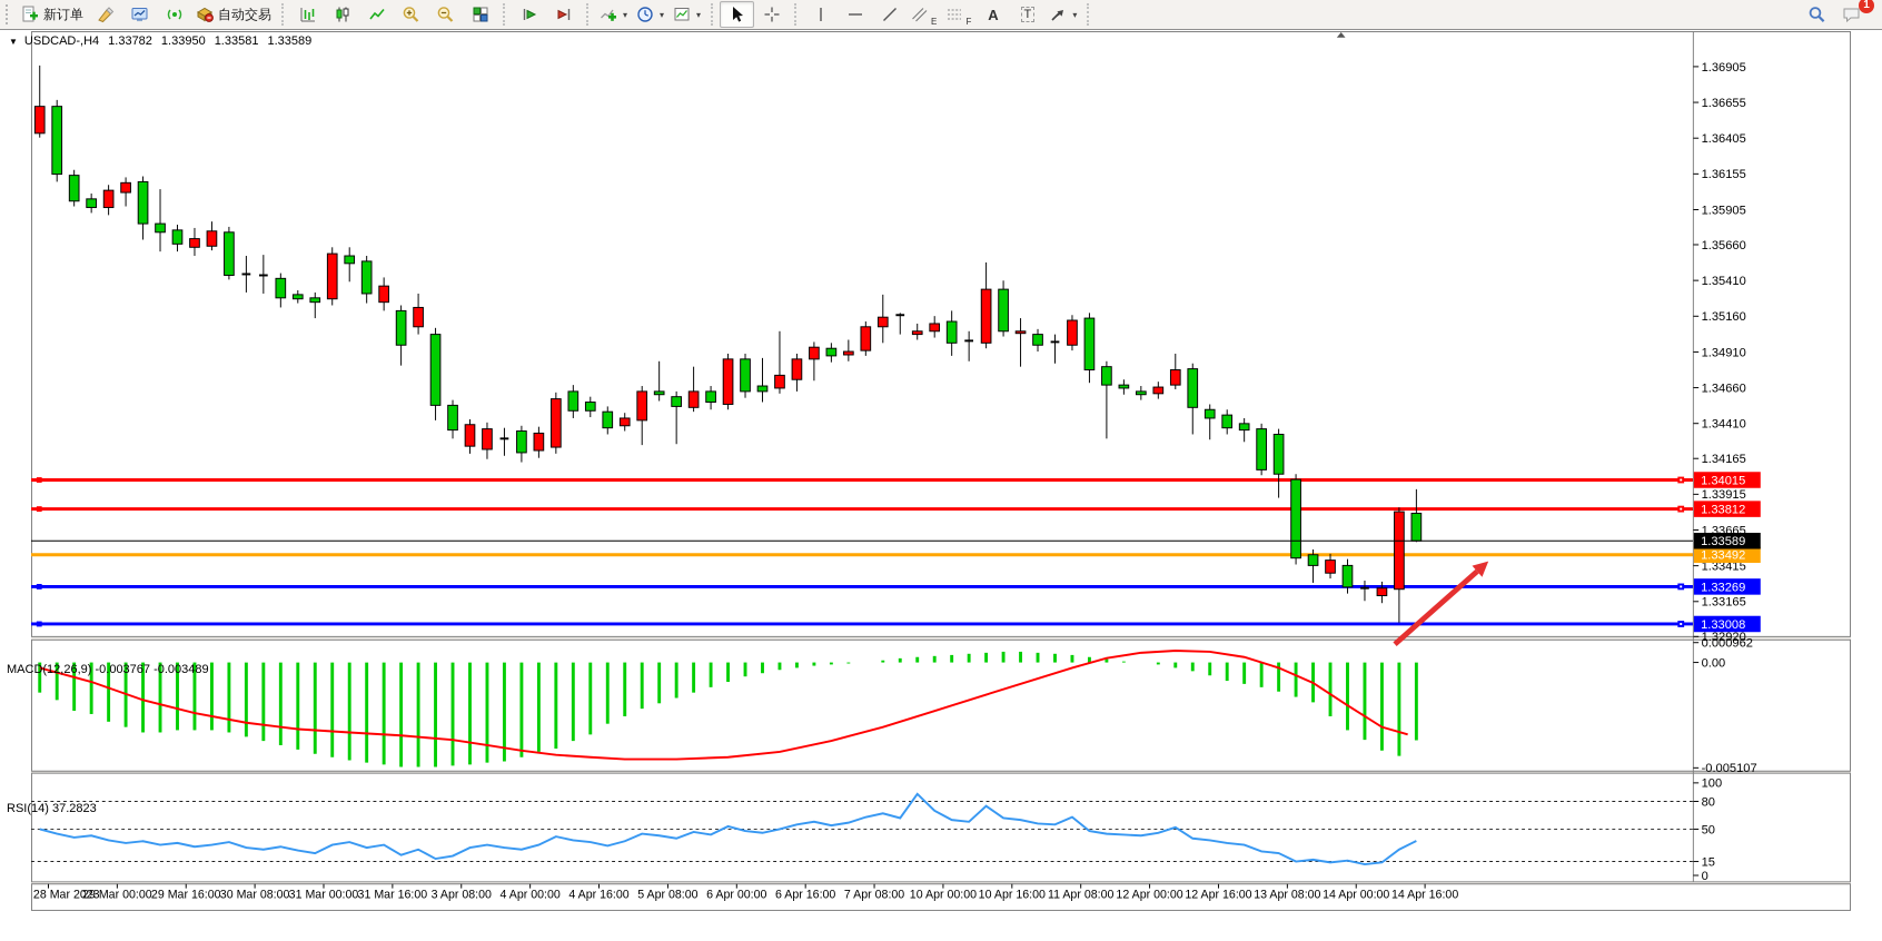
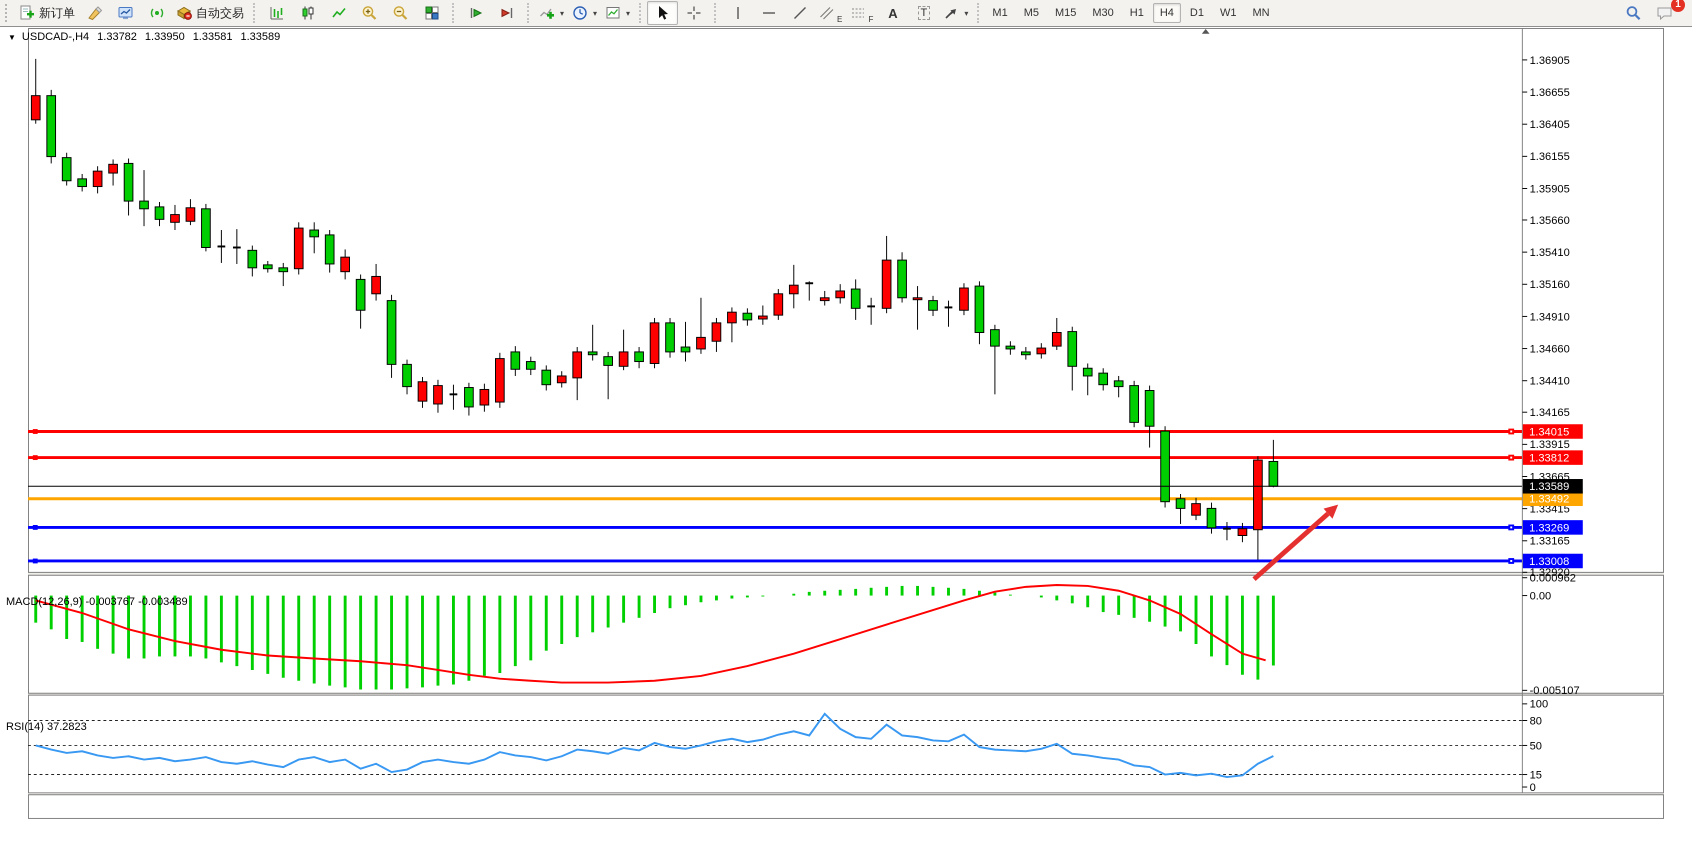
  新订单
  自动交易
  ▾
  ▾
  ▾
  E
  F
  A
  T
  ▾
+ M1
+ M5
+ M15
+ M30
+ H1
+ H4
+ D1
+ W1
+ MN
  1
  1.36905
  1.36655
  1.36405
  1.36155
  1.35905
  1.35660
  1.35410
  1.35160
  1.34910
  1.34660
  1.34410
  1.34165
  1.33915
  1.33665
  1.33415
  1.33165
  1.32920
  0.000962
  0.00
  -0.005107
  100
  80
  50
  15
  0
  1.34015
  1.33812
  1.33492
  1.33269
  1.33008
  1.33589
- 28 Mar 2023
- 29 Mar 00:00
- 29 Mar 16:00
- 30 Mar 08:00
- 31 Mar 00:00
- 31 Mar 16:00
- 3 Apr 08:00
- 4 Apr 00:00
- 4 Apr 16:00
- 5 Apr 08:00
- 6 Apr 00:00
- 6 Apr 16:00
- 7 Apr 08:00
- 10 Apr 00:00
- 10 Apr 16:00
- 11 Apr 08:00
- 12 Apr 00:00
- 12 Apr 16:00
- 13 Apr 08:00
- 14 Apr 00:00
- 14 Apr 16:00
  ▼
  USDCAD-,H4
  1.33782
  1.33950
  1.33581
  1.33589
  MACD(12,26,9) -0.003767 -0.003489
  RSI(14) 37.2823
